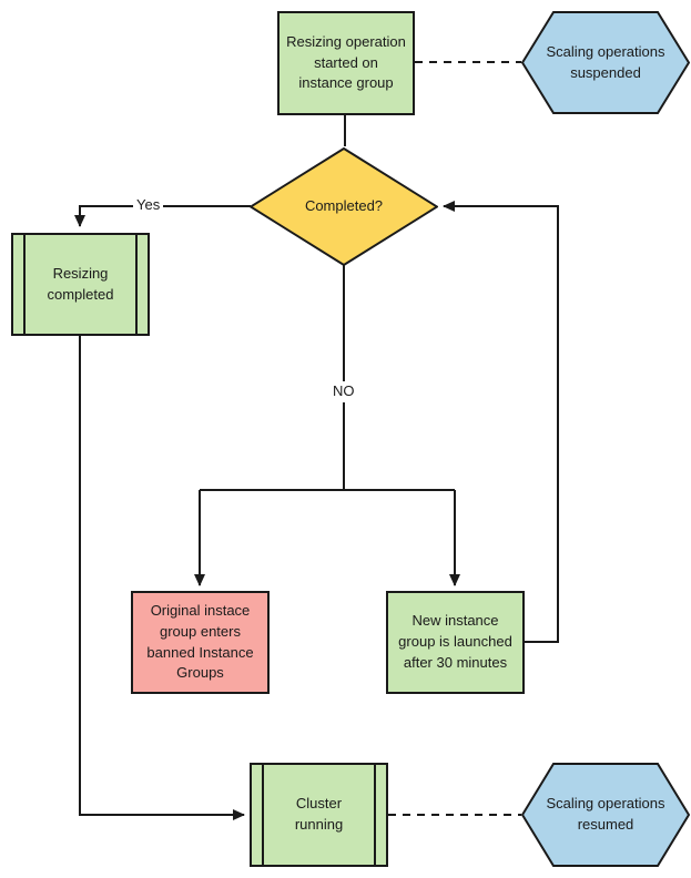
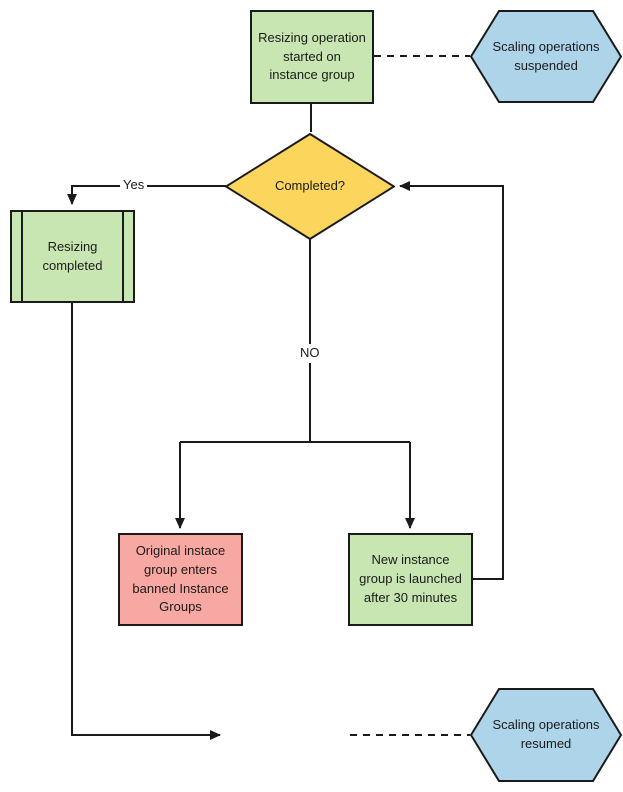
  Resizing operation
  started on
  instance group
  Scaling operations
  suspended
  Completed?
  Resizing
  completed
  Original instace
  group enters
  banned Instance
  Groups
  New instance
  group is launched
  after 30 minutes
- Cluster
- running
  Scaling operations
  resumed
  Yes
  NO
